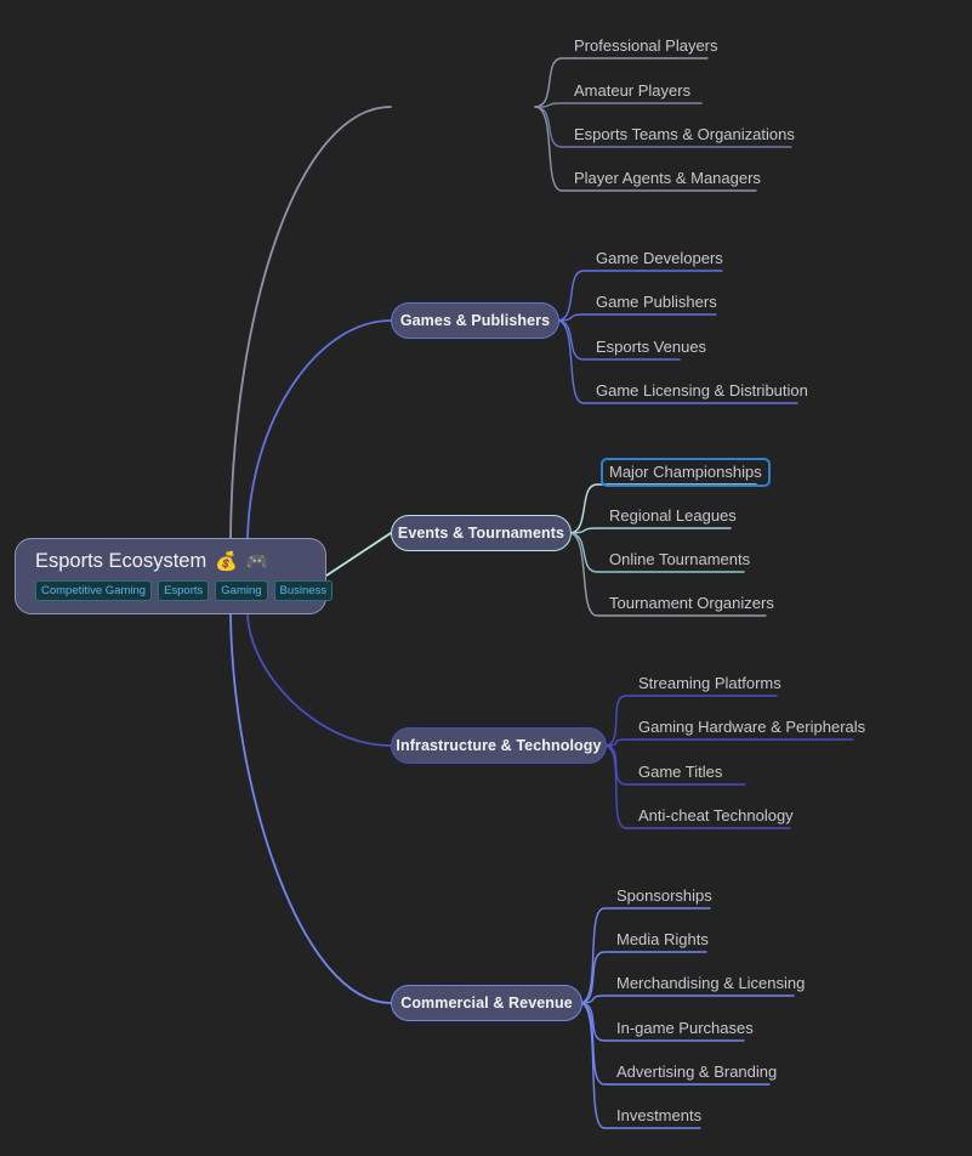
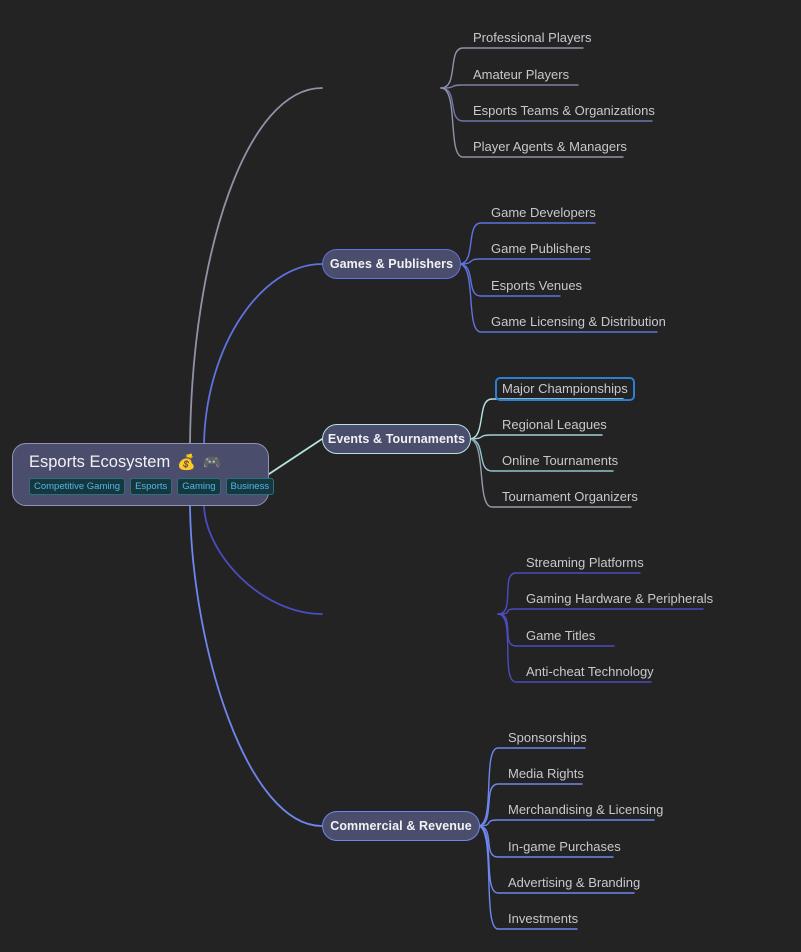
  Esports Ecosystem
  💰
  🎮
  Competitive Gaming
  Esports
  Gaming
  Business
  Professional Players
  Amateur Players
  Esports Teams & Organizations
  Player Agents & Managers
  Games & Publishers
  Game Developers
  Game Publishers
  Esports Venues
  Game Licensing & Distribution
  Events & Tournaments
  Major Championships
  Regional Leagues
  Online Tournaments
  Tournament Organizers
- Infrastructure & Technology
  Streaming Platforms
  Gaming Hardware & Peripherals
  Game Titles
  Anti-cheat Technology
  Commercial & Revenue
  Sponsorships
  Media Rights
  Merchandising & Licensing
  In-game Purchases
  Advertising & Branding
  Investments
